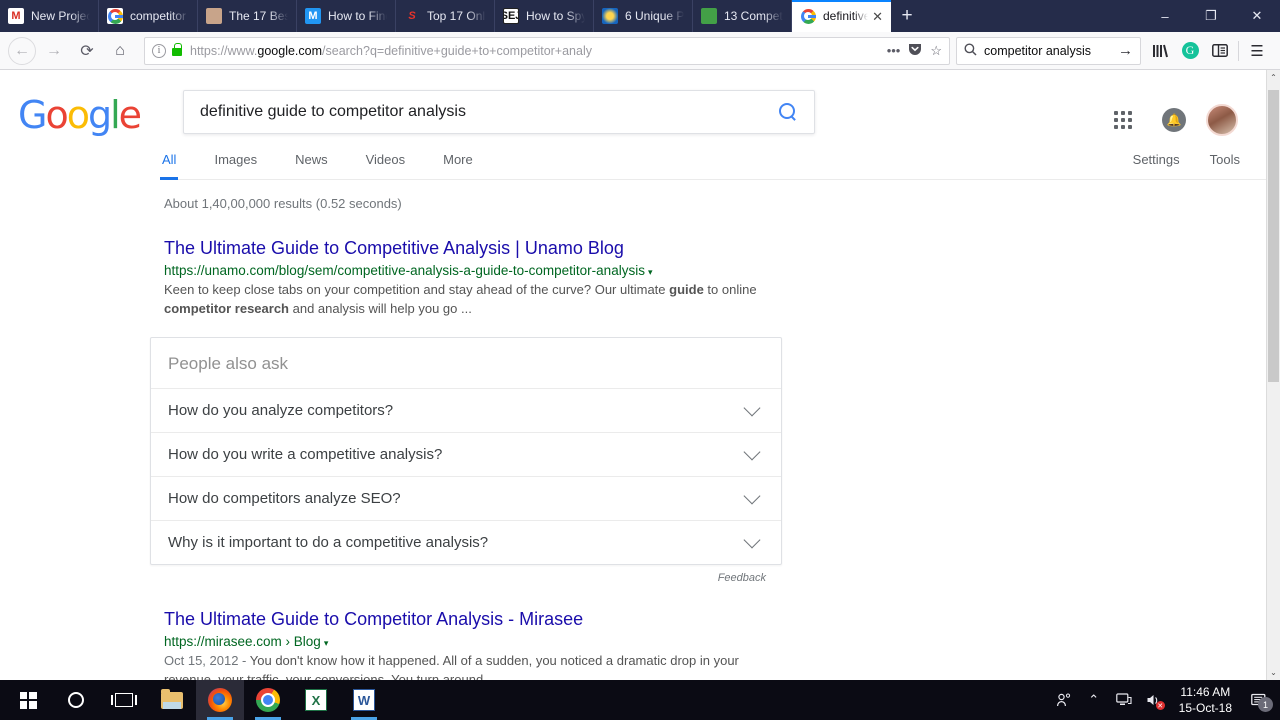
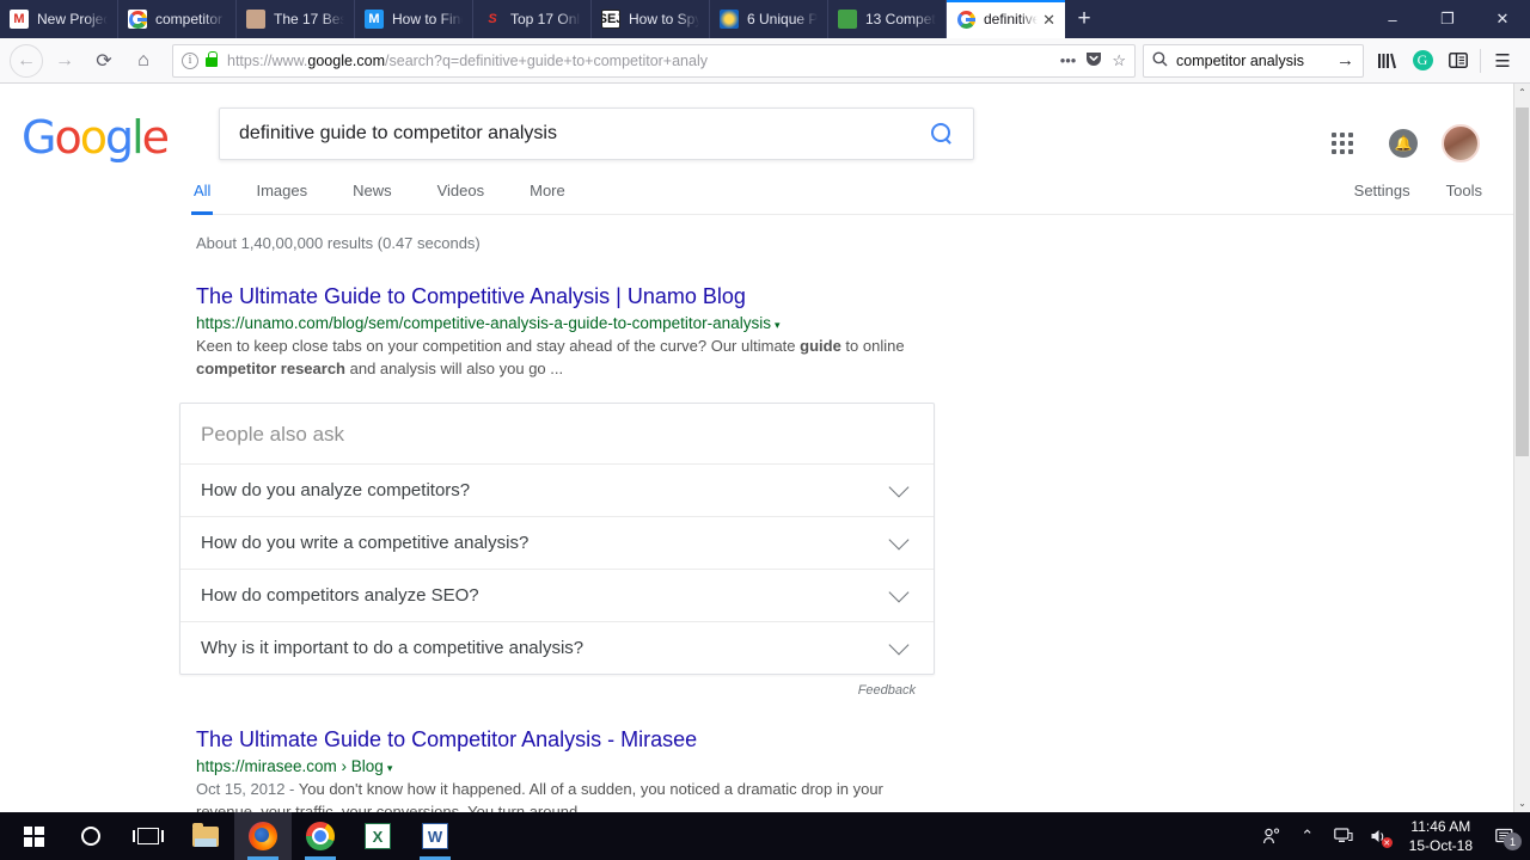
  M
  New Projec
  competitor
  The 17 Bes
  M
  How to Fin
  S
  Top 17 Onl
  SEJ
  How to Spy
  6 Unique P
  definitive
  ✕
  +
  –
  ❐
  ✕
  ←
  →
  ⟳
  ⌂
  i
  https://www.google.com/search?q=definitive+guide+to+competitor+analy
  •••
  ☆
  competitor analysis
  →
  G
  ☰
  Google
  definitive guide to competitor analysis
  🔔
  All
  Images
  News
  Videos
  More
  Settings
  Tools
- About 1,40,00,000 results (0.52 seconds)
+ About 1,40,00,000 results (0.47 seconds)
  The Ultimate Guide to Competitive Analysis | Unamo Blog
  https://unamo.com/blog/sem/competitive-analysis-a-guide-to-competitor-analysis ▾
- Keen to keep close tabs on your competition and stay ahead of the curve? Our ultimate guide to online competitor research and analysis will help you go ...
+ Keen to keep close tabs on your competition and stay ahead of the curve? Our ultimate guide to online competitor research and analysis will also you go ...
  People also ask
  How do you analyze competitors?
  How do you write a competitive analysis?
  How do competitors analyze SEO?
  Why is it important to do a competitive analysis?
  Feedback
  The Ultimate Guide to Competitor Analysis - Mirasee
  https://mirasee.com › Blog ▾
  Oct 15, 2012 - You don't know how it happened. All of a sudden, you noticed a dramatic drop in your revenour conv You turn around ...
  ⌃
  ⌄
  X
  W
  ⌃
  11:46 AM
  15-Oct-18
  1
